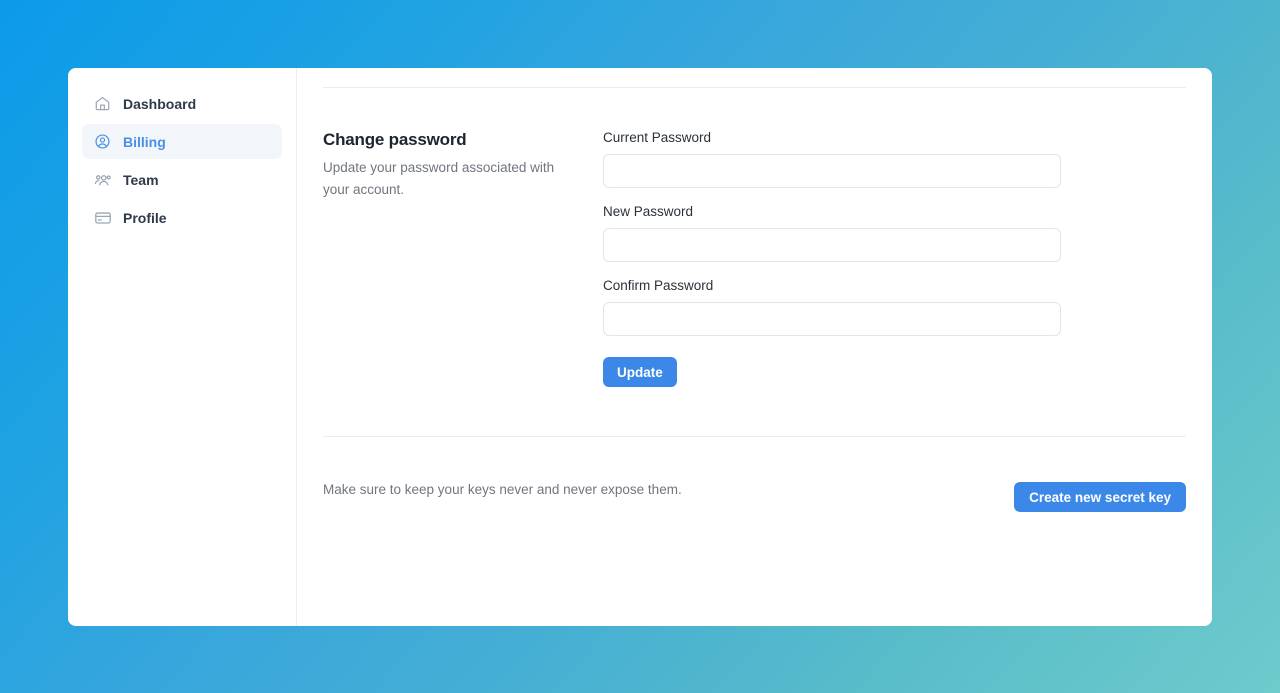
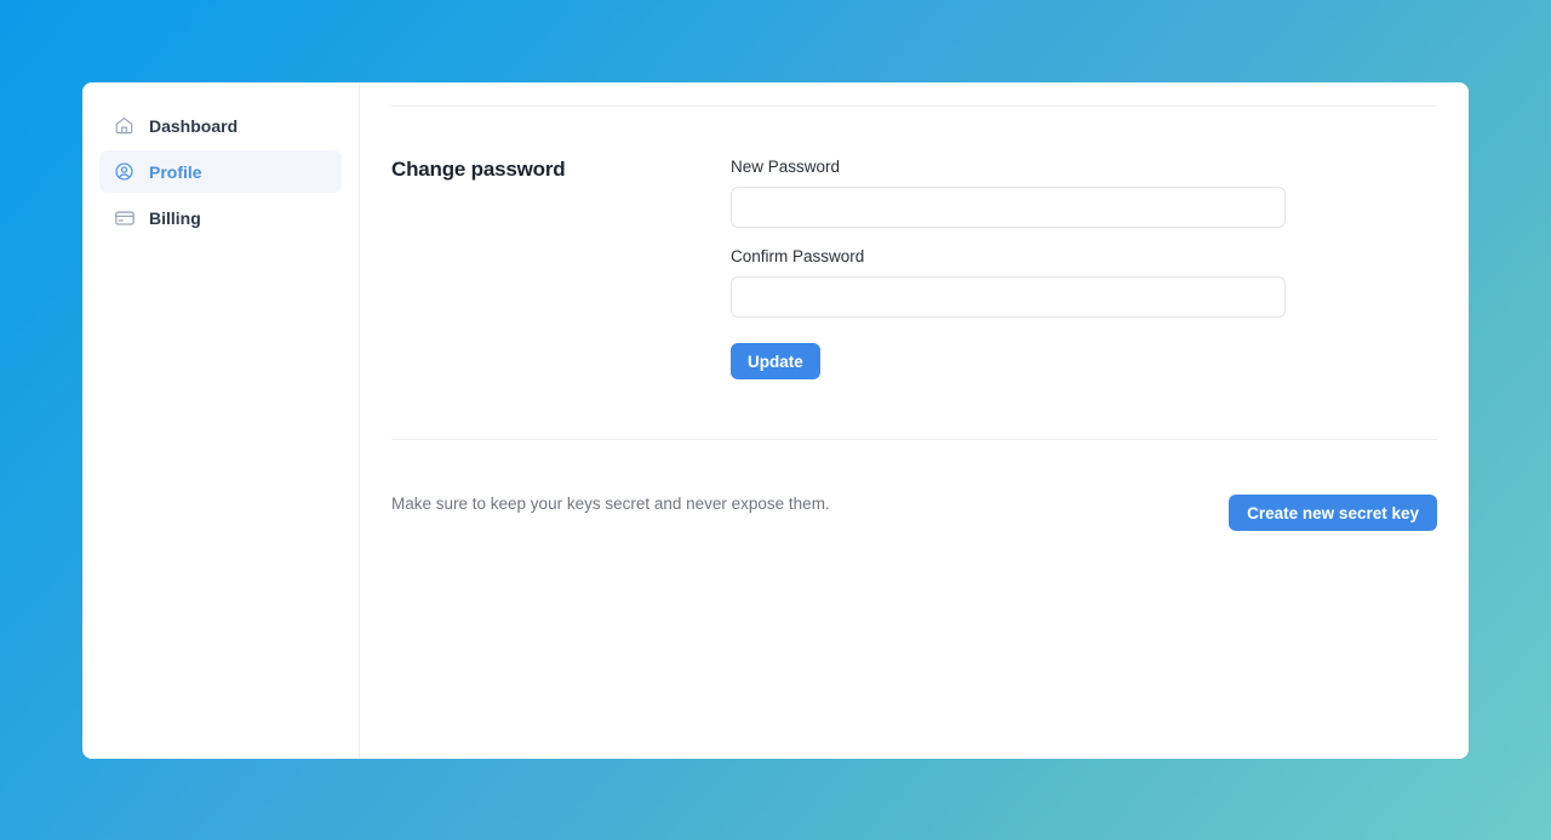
  Dashboard
- Billing
+ Profile
- Team
- Profile
+ Billing
  Change password
- Update your password associated with your account.
- Current Password
  New Password
  Confirm Password
  Update
- Make sure to keep your keys never and never expose them.
+ Make sure to keep your keys secret and never expose them.
  Create new secret key
